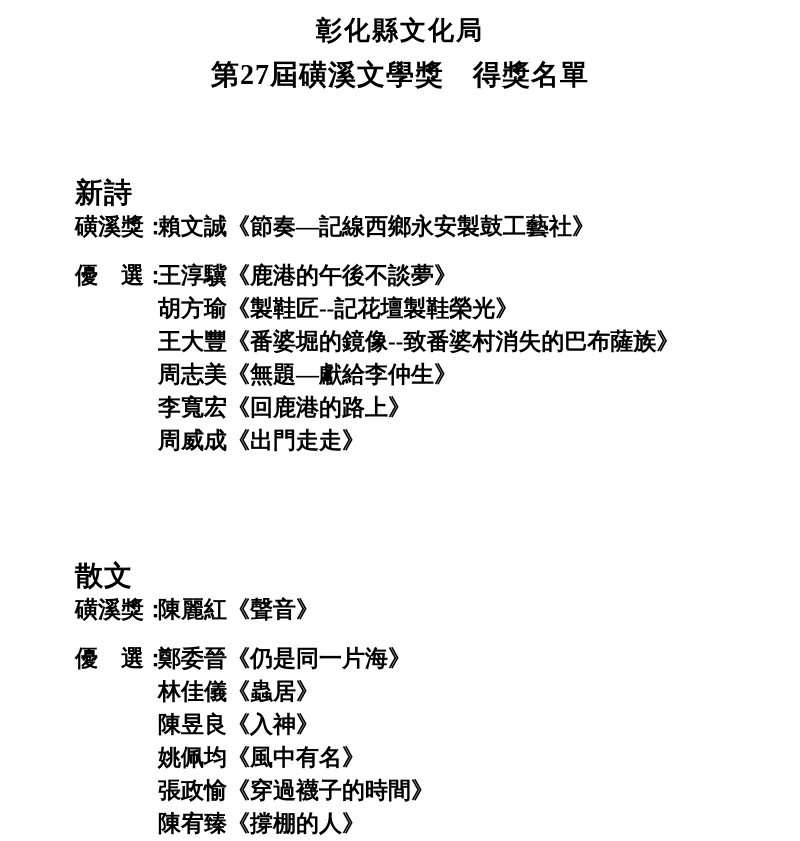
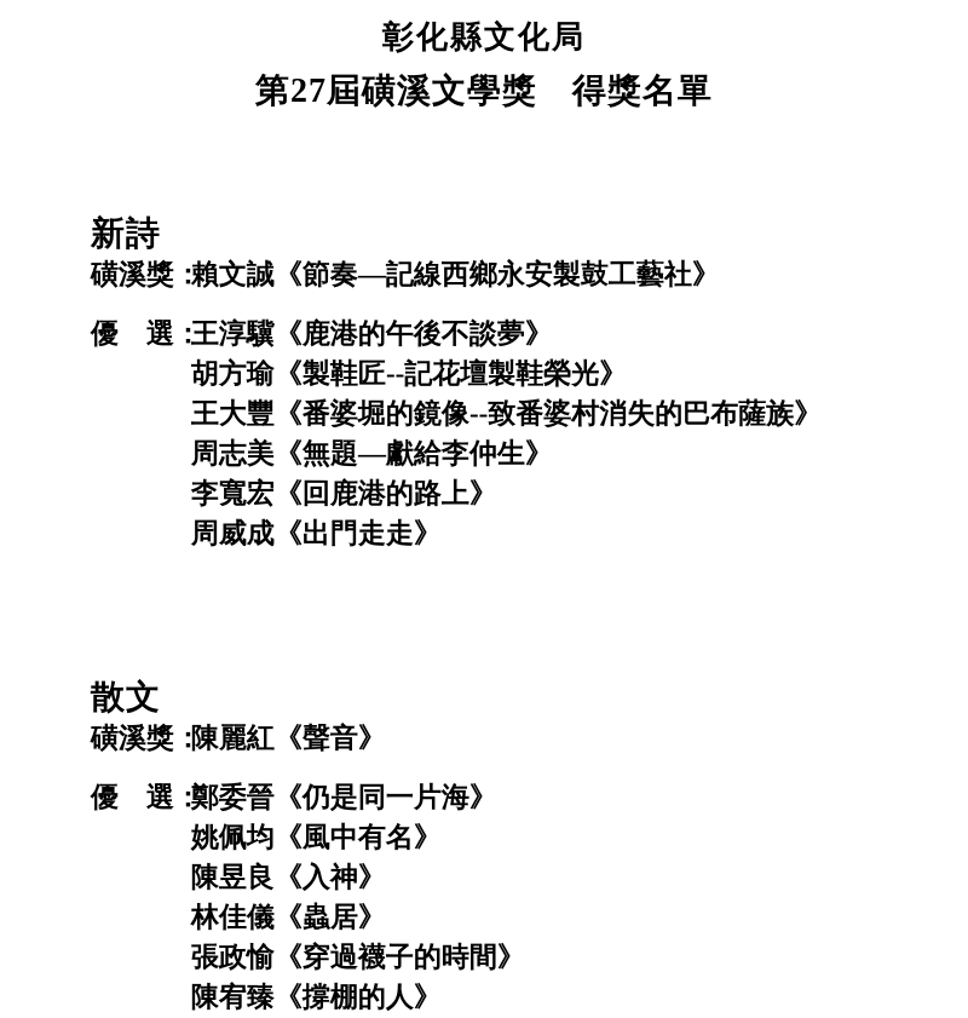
  彰化縣文化局
  第27屆磺溪文學獎 得獎名單
  新詩
  磺溪獎：
  賴文誠《節奏—記線西鄉永安製鼓工藝社》
  優 選：
  王淳驥《鹿港的午後不談夢》
  胡方瑜《製鞋匠--記花壇製鞋榮光》
  王大豐《番婆堀的鏡像--致番婆村消失的巴布薩族》
  周志美《無題—獻給李仲生》
  李寬宏《回鹿港的路上》
  周威成《出門走走》
  散文
  磺溪獎：
  陳麗紅《聲音》
  優 選：
  鄭委晉《仍是同一片海》
- 林佳儀《蟲居》
+ 姚佩均《風中有名》
  陳昱良《入神》
- 姚佩均《風中有名》
+ 林佳儀《蟲居》
  張政愉《穿過襪子的時間》
  陳宥臻《撐棚的人》
